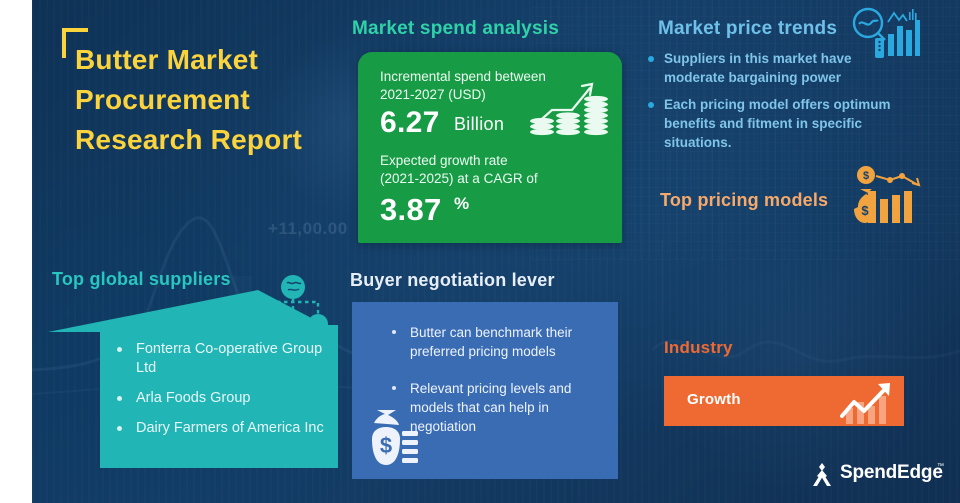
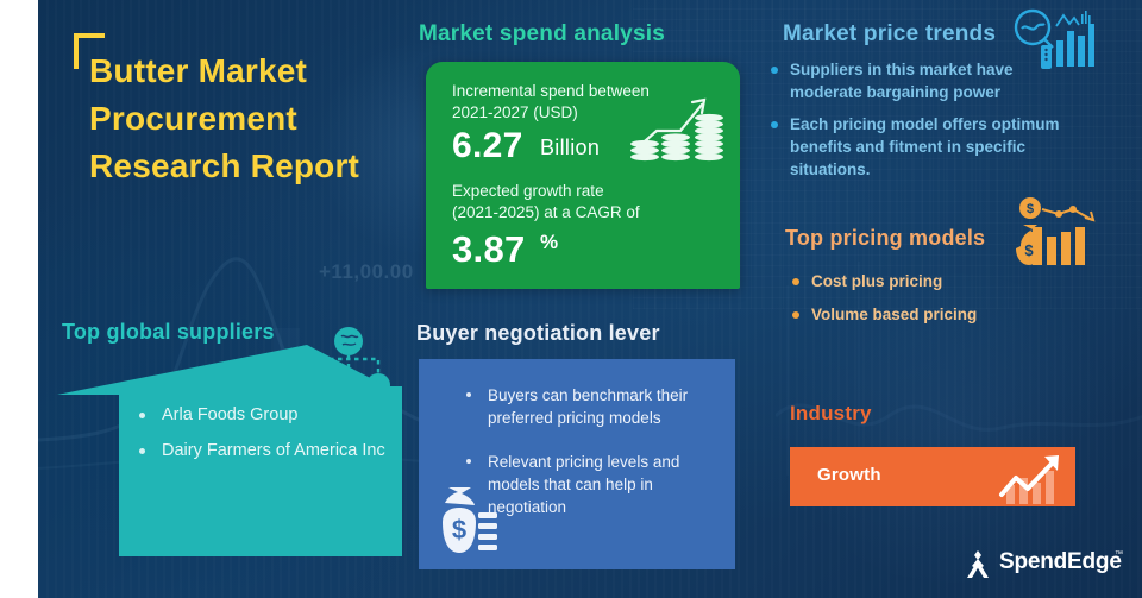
  +11,00.00
  Butter Market Procurement Research Report
  Market spend analysis
  Incremental spend between
  2021-2027 (USD)
  6.27
  Billion
  Expected growth rate
  (2021-2025) at a CAGR of
  3.87
  %
  Market price trends
  Suppliers in this market have moderate bargaining power
  Each pricing model offers optimum benefits and fitment in specific situations.
  Top pricing models
  $
  $
+ Cost plus pricing
+ Volume based pricing
  Top global suppliers
- Fonterra Co-operative Group Ltd
  Arla Foods Group
  Dairy Farmers of America Inc
  Buyer negotiation lever
- Butter can benchmark their preferred pricing models
+ Buyers can benchmark their preferred pricing models
  Relevant pricing levels and models that can help in negotiation
  $
  Industry
  Growth
  SpendEdge
